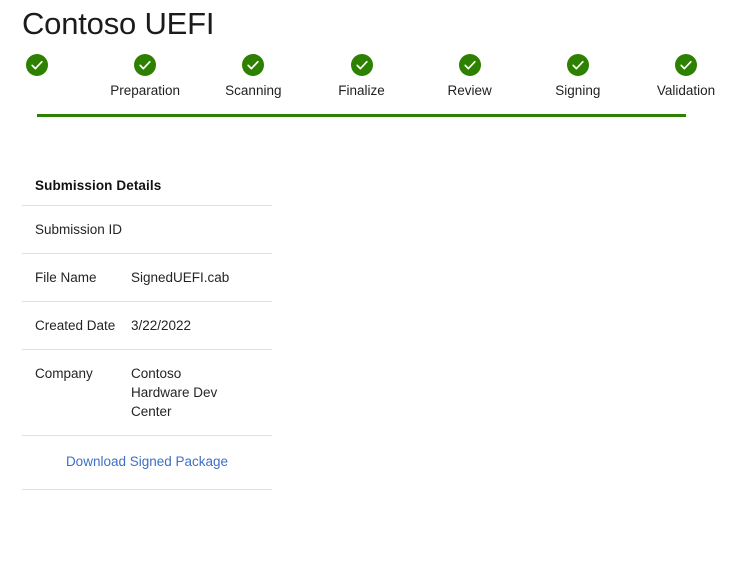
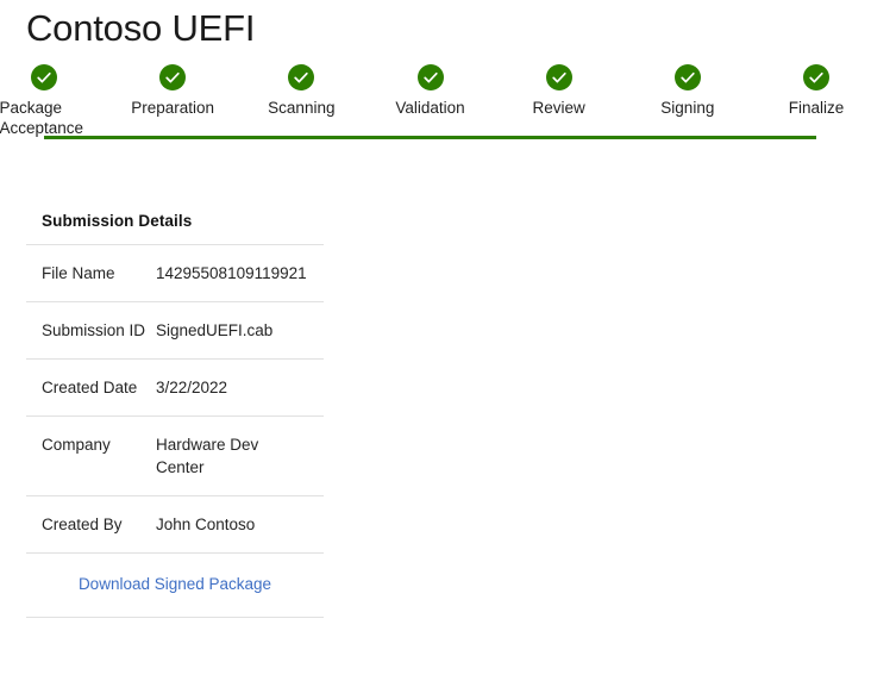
  Contoso UEFI
+ Package Acceptance
  Preparation
  Scanning
- Finalize
+ Validation
  Review
  Signing
- Validation
+ Finalize
  Submission Details
- Submission ID
+ File Name
+ 14295508109119921
- File Name
+ Submission ID
  SignedUEFI.cab
  Created Date
  3/22/2022
  Company
- Contoso
  Hardware Dev
  Center
+ Created By
+ John Contoso
  Download Signed Package
